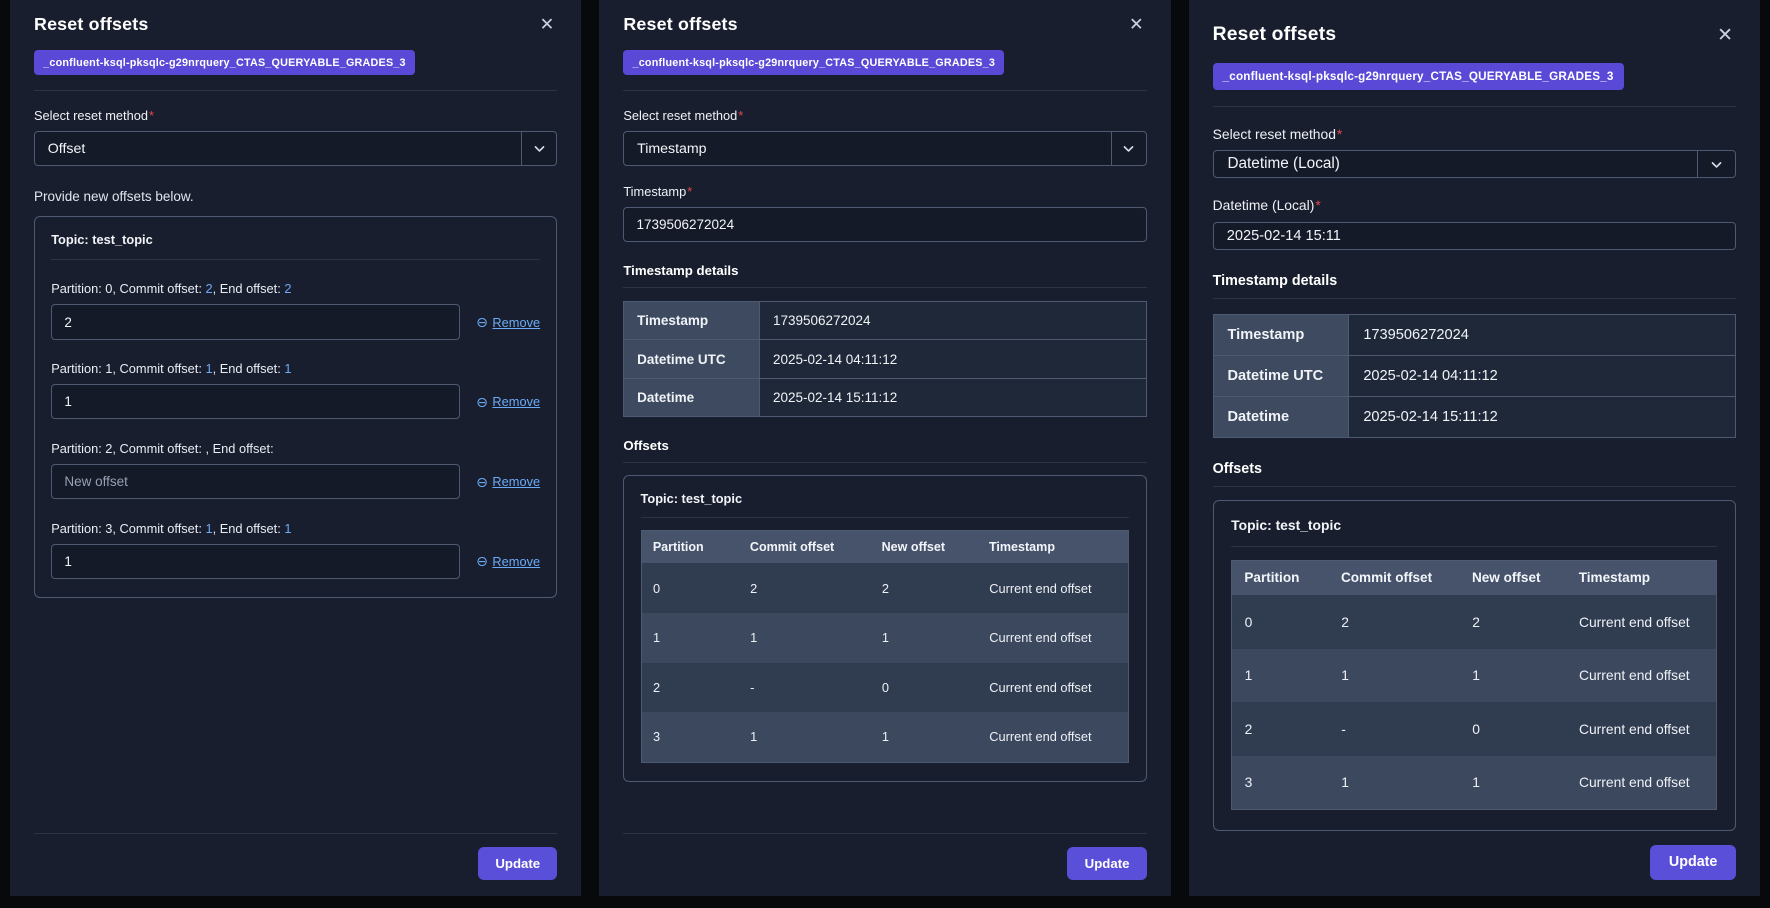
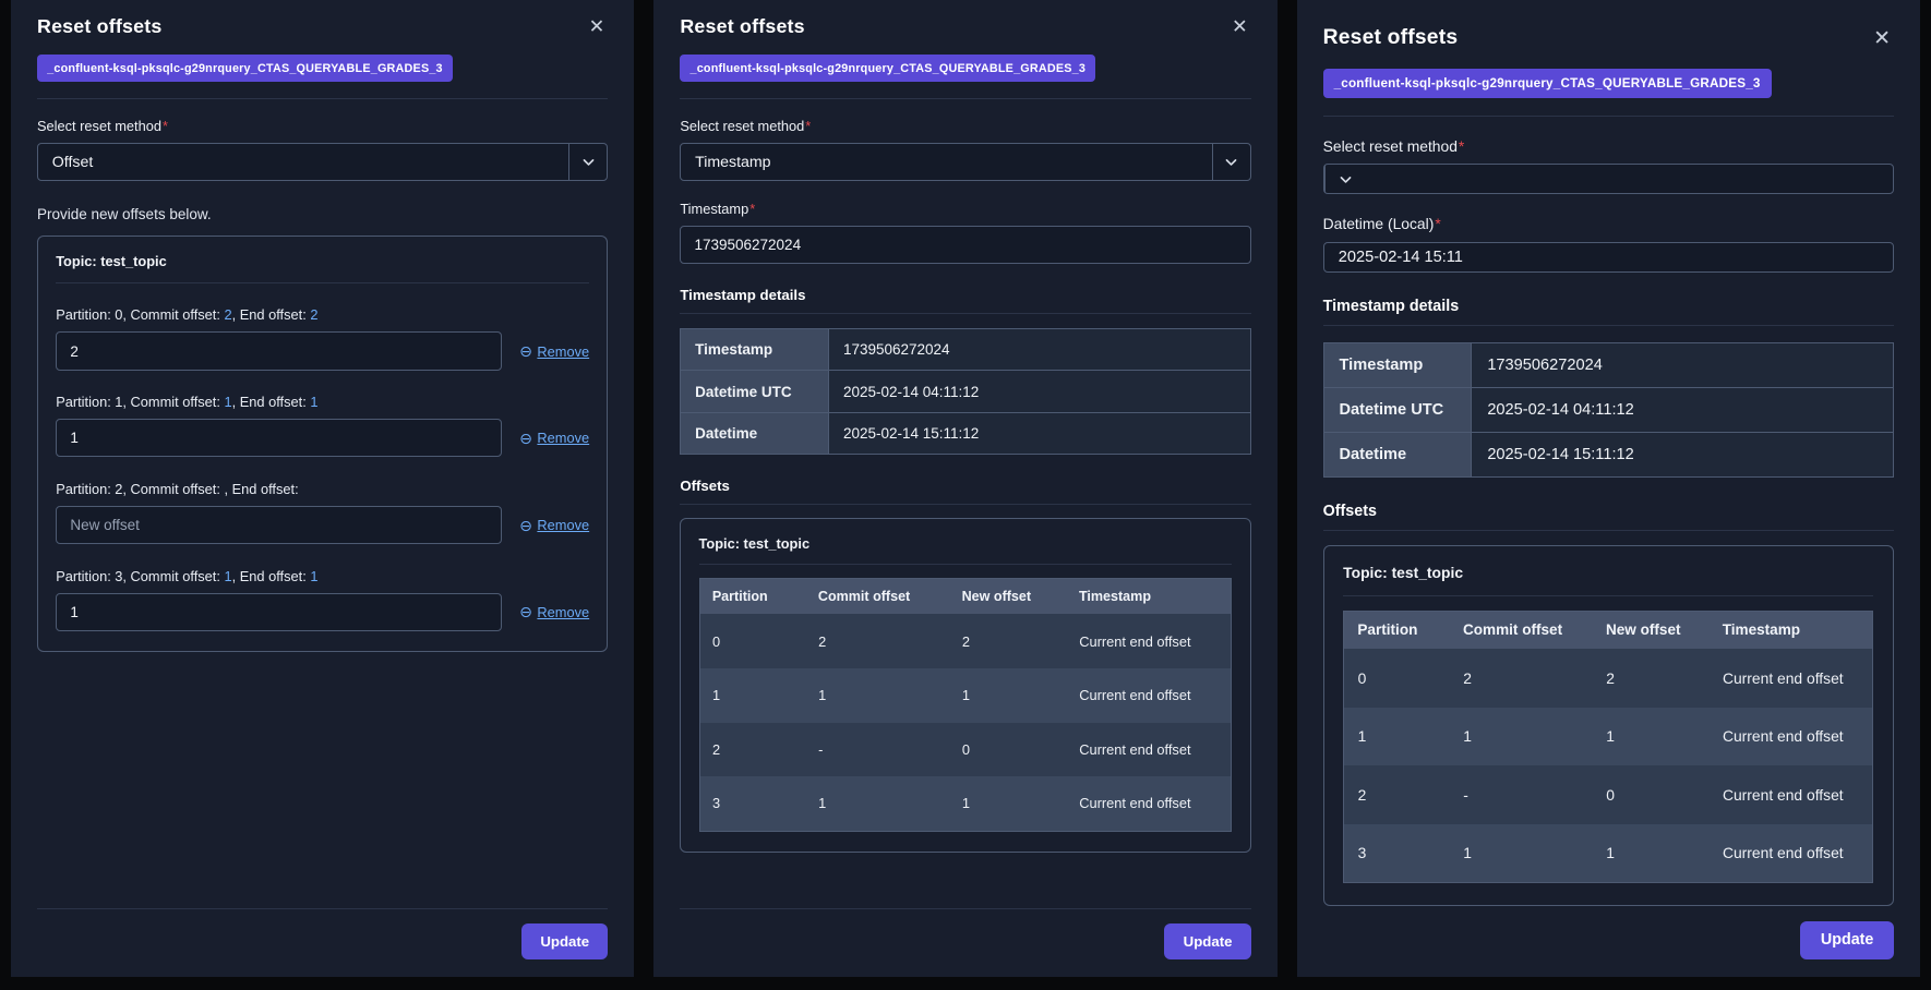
  Reset offsets
  ✕
  _confluent-ksql-pksqlc-g29nrquery_CTAS_QUERYABLE_GRADES_3
  Select reset method*
  Offset
  Provide new offsets below.
  Topic: test_topic
  Partition: 0, Commit offset: 2, End offset: 2
  2
  ⊖
  Remove
  Partition: 1, Commit offset: 1, End offset: 1
  1
  ⊖
  Remove
  Partition: 2, Commit offset: , End offset:
  New offset
  ⊖
  Remove
  Partition: 3, Commit offset: 1, End offset: 1
  1
  ⊖
  Remove
  Update
  Reset offsets
  ✕
  _confluent-ksql-pksqlc-g29nrquery_CTAS_QUERYABLE_GRADES_3
  Select reset method*
  Timestamp
  Timestamp*
  1739506272024
  Timestamp details
  Timestamp	1739506272024
  Datetime UTC	2025-02-14 04:11:12
  Datetime	2025-02-14 15:11:12
  Offsets
  Topic: test_topic
  Partition	Commit offset	New offset	Timestamp
  0	2	2	Current end offset
  1	1	1	Current end offset
  2	-	0	Current end offset
  3	1	1	Current end offset
  Update
  Reset offsets
  ✕
  _confluent-ksql-pksqlc-g29nrquery_CTAS_QUERYABLE_GRADES_3
  Select reset method*
- Datetime (Local)
  Datetime (Local)*
  2025-02-14 15:11
  Timestamp details
  Timestamp	1739506272024
  Datetime UTC	2025-02-14 04:11:12
  Datetime	2025-02-14 15:11:12
  Offsets
  Topic: test_topic
  Partition	Commit offset	New offset	Timestamp
  0	2	2	Current end offset
  1	1	1	Current end offset
  2	-	0	Current end offset
  3	1	1	Current end offset
  Update
